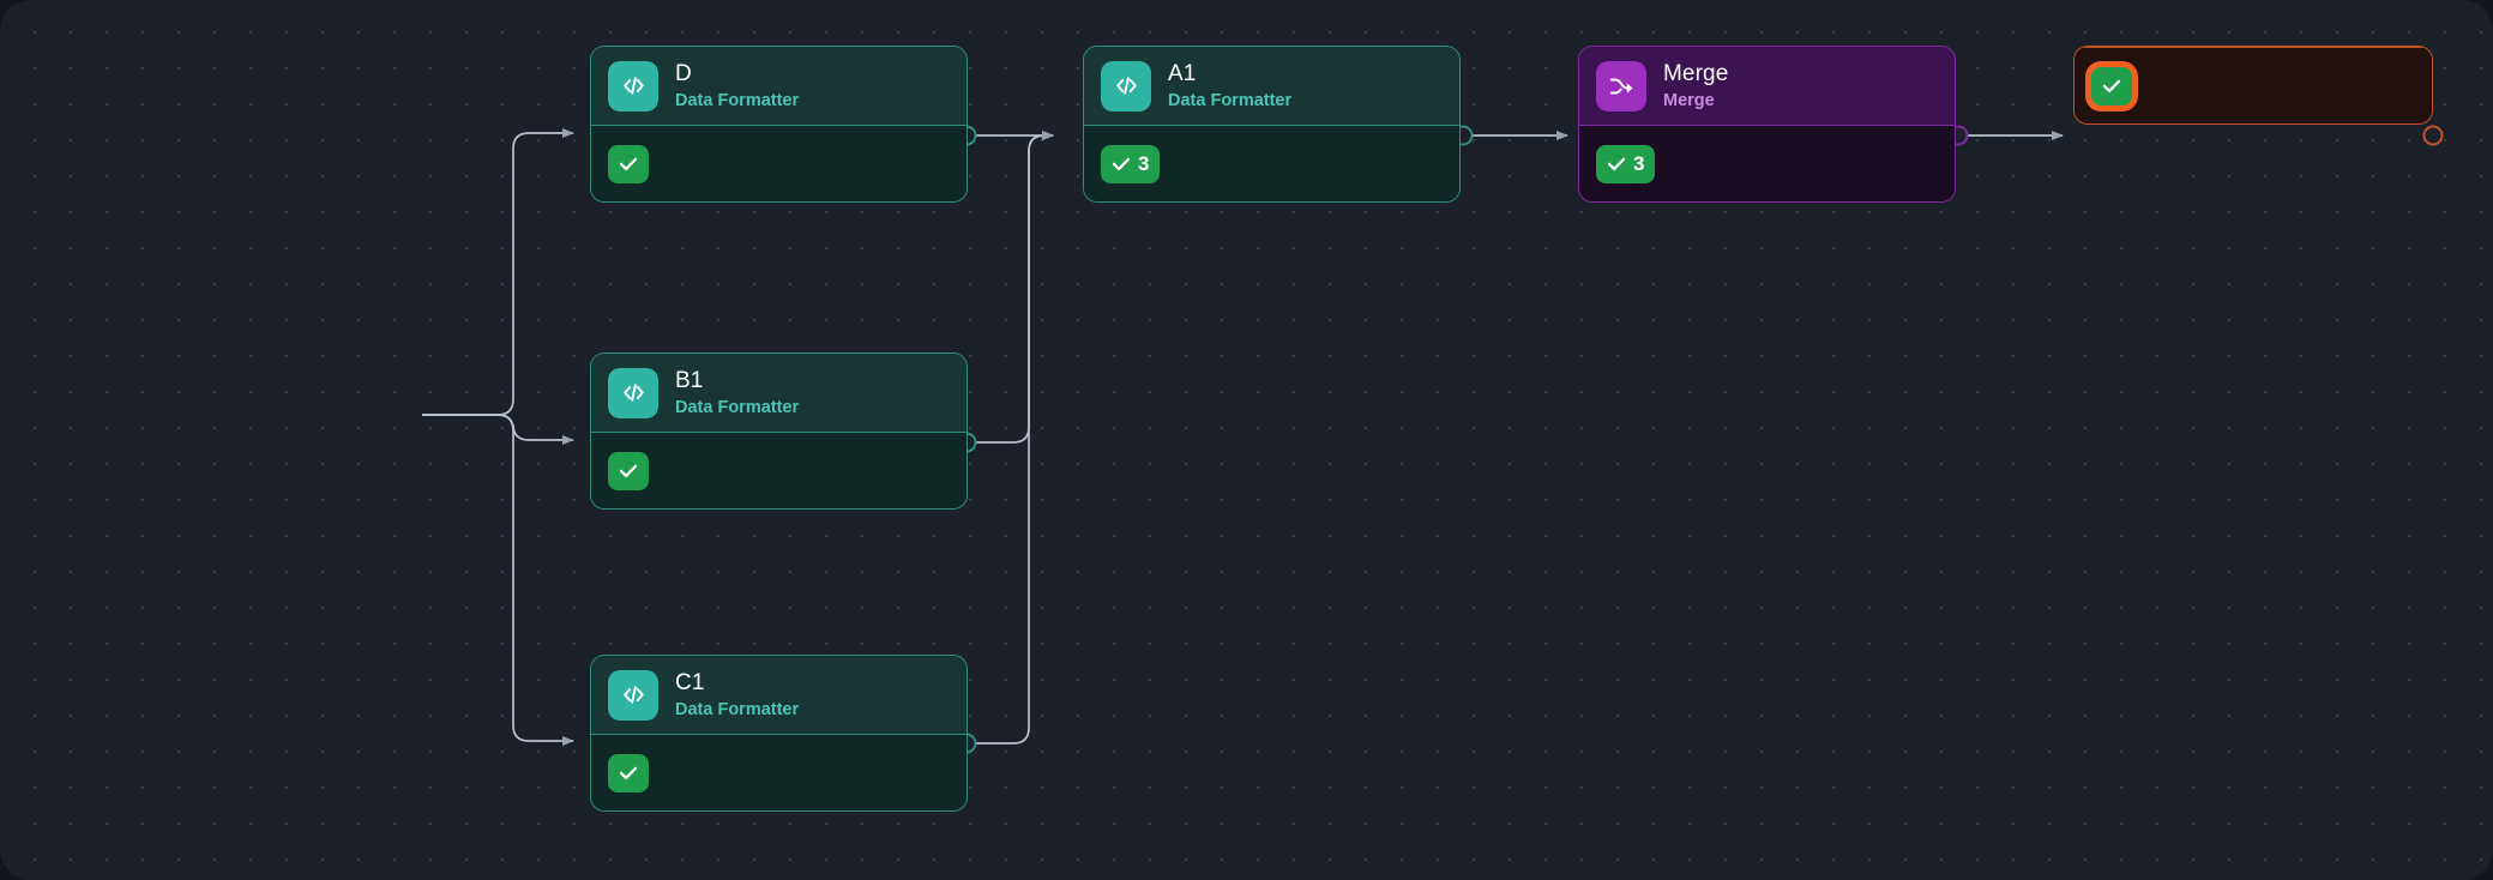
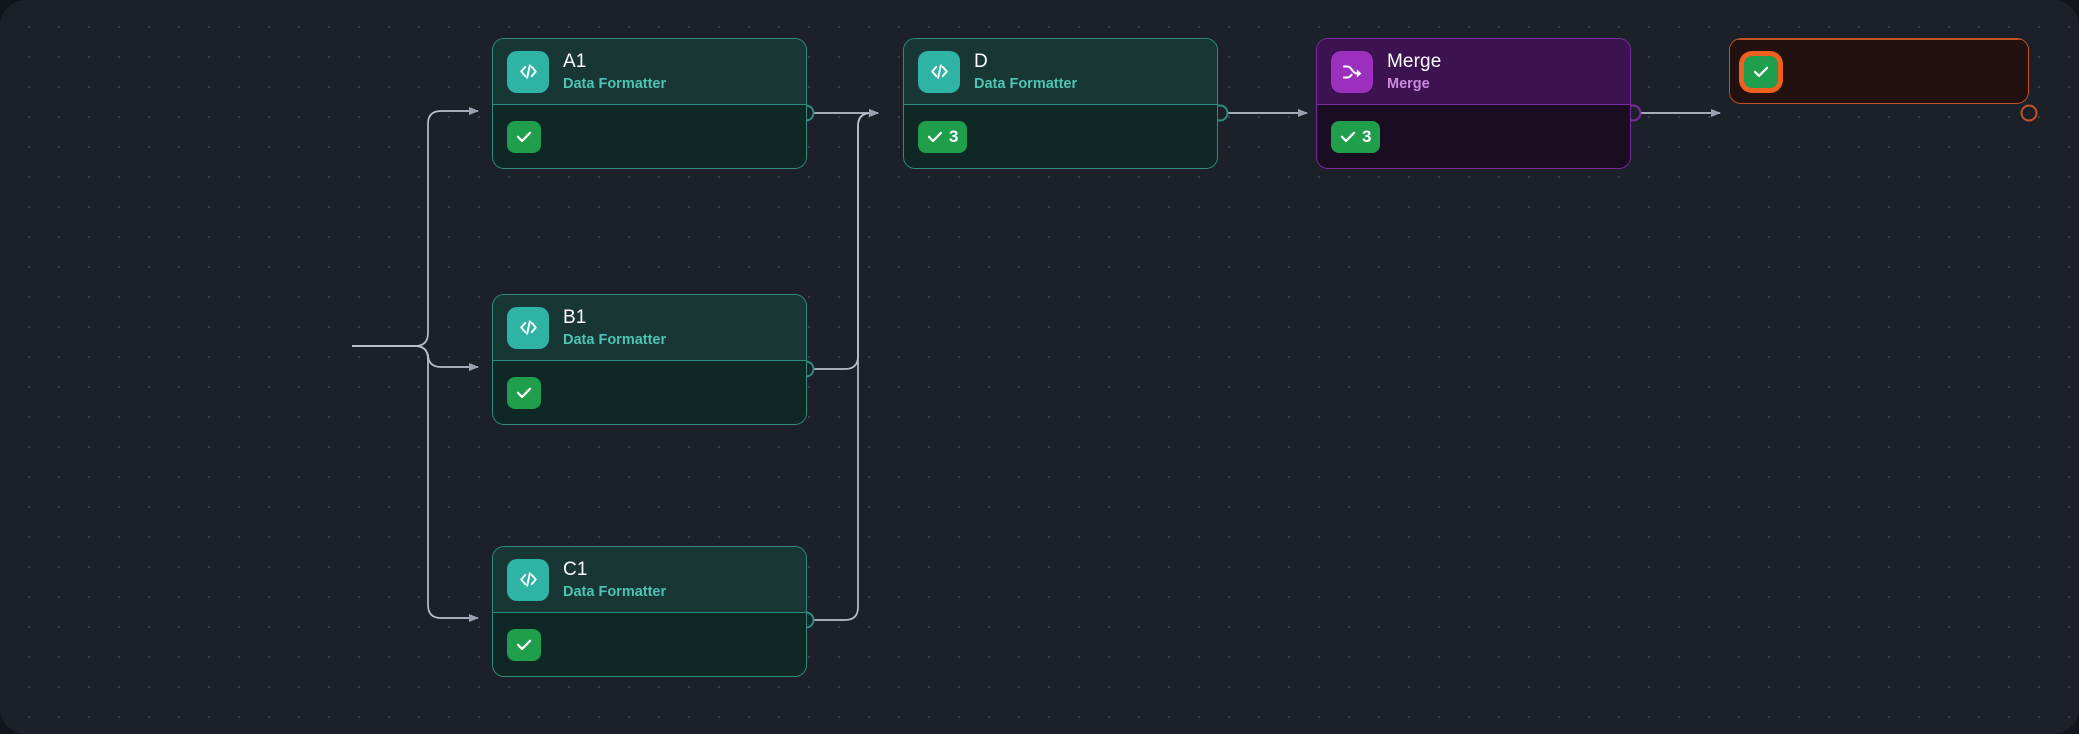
- D
+ A1
  Data Formatter
  B1
  Data Formatter
  C1
  Data Formatter
- A1
+ D
  Data Formatter
  3
  Merge
  Merge
  3
